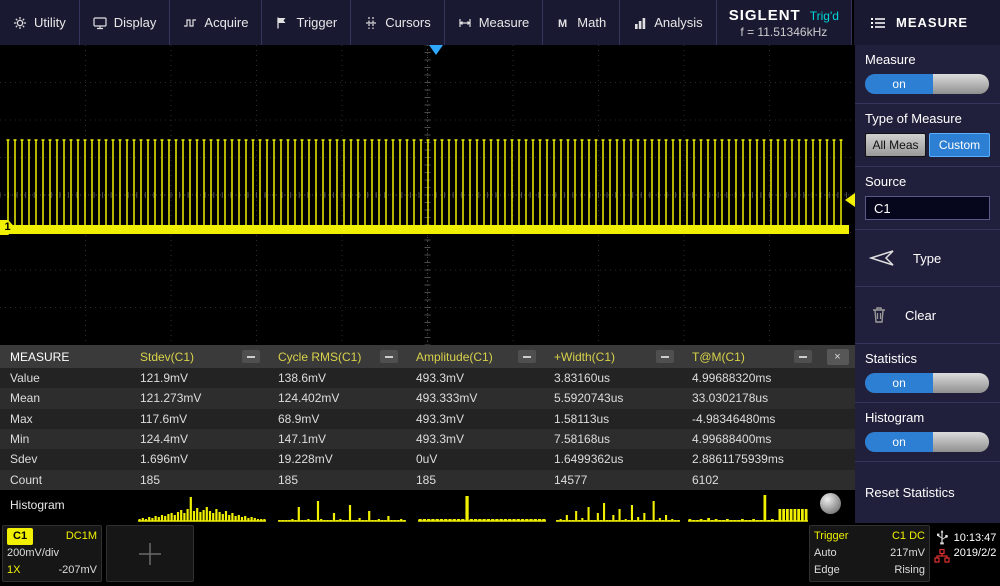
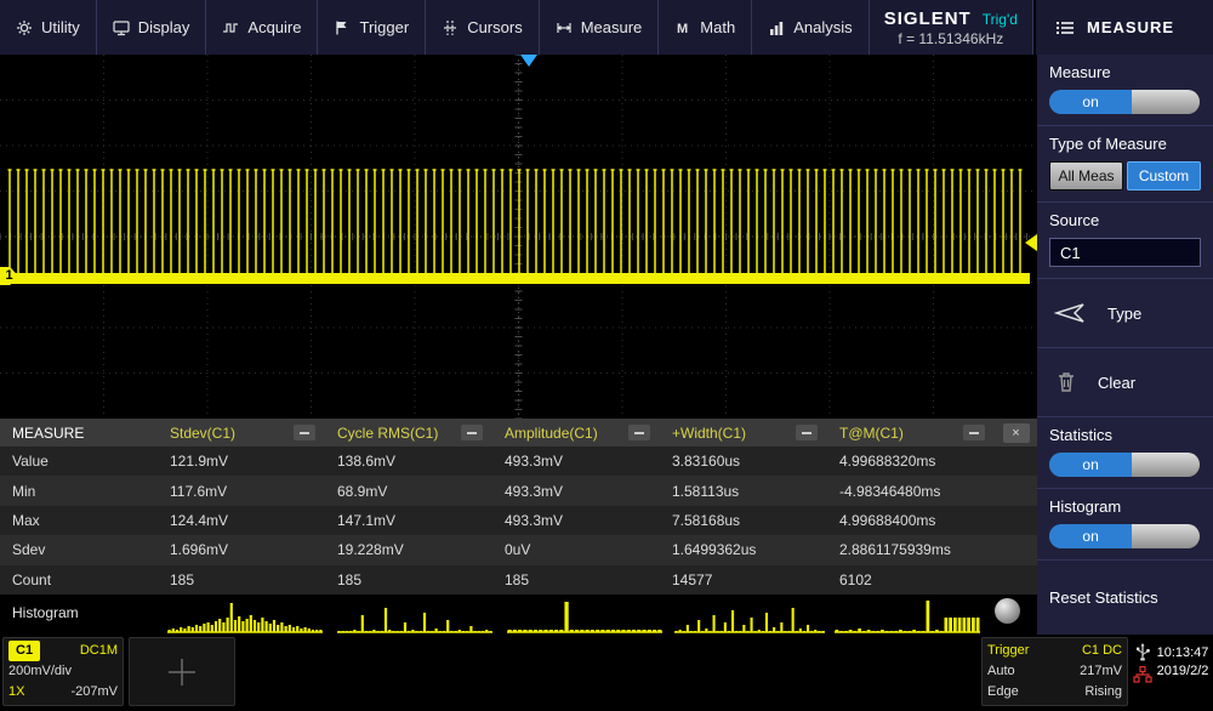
  Utility
  Display
  Acquire
  Trigger
  Cursors
  Measure
  M
  Math
  Analysis
  SIGLENT
  Trig'd
  f = 11.51346kHz
  MEASURE
  1
  MEASURE
  Stdev(C1)
  Cycle RMS(C1)
  Amplitude(C1)
  +Width(C1)
  T@M(C1)
  ×
  Value
  121.9mV
  138.6mV
  493.3mV
  3.83160us
  4.99688320ms
- Mean
- 121.273mV
- 124.402mV
- 493.333mV
- 5.5920743us
- 33.0302178us
- Max
+ Min
  117.6mV
  68.9mV
  493.3mV
  1.58113us
  -4.98346480ms
- Min
+ Max
  124.4mV
  147.1mV
  493.3mV
  7.58168us
  4.99688400ms
  Sdev
  1.696mV
  19.228mV
  0uV
  1.6499362us
  2.8861175939ms
  Count
  185
  185
  185
  14577
  6102
  Histogram
  Measure
  on
  Type of Measure
  All Meas
  Custom
  Source
  C1
  Type
  Clear
  Statistics
  on
  Histogram
  on
  Reset Statistics
  C1
  DC1M
  200mV/div
  1X
  -207mV
  Trigger
  C1 DC
  Auto
  217mV
  Edge
  Rising
  10:13:47
  2019/2/2
